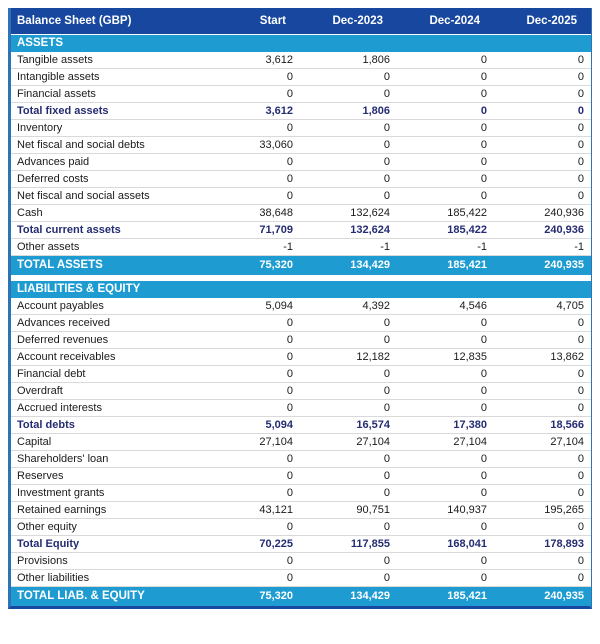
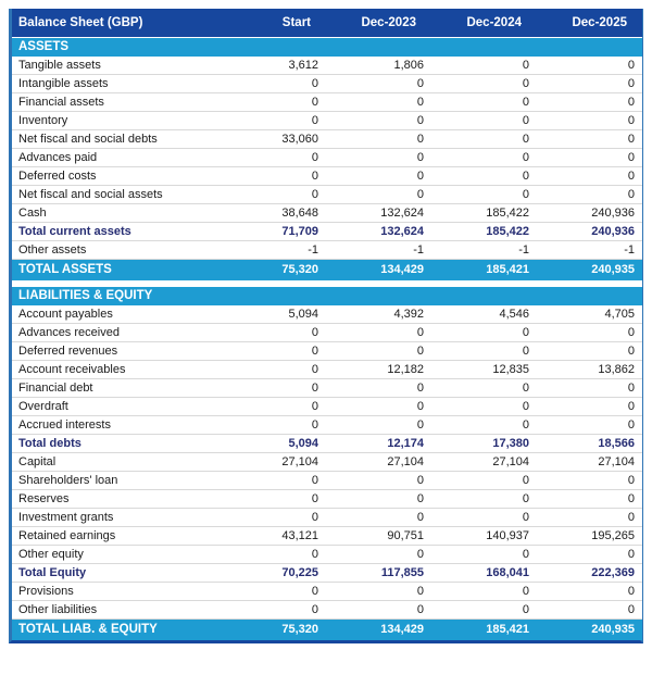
  Balance Sheet (GBP)	Start	Dec-2023	Dec-2024	Dec-2025
  ASSETS
  Tangible assets	3,612	1,806	0	0
  Intangible assets	0	0	0	0
  Financial assets	0	0	0	0
- Total fixed assets	3,612	1,806	0	0
  Inventory	0	0	0	0
  Net fiscal and social debts	33,060	0	0	0
  Advances paid	0	0	0	0
  Deferred costs	0	0	0	0
  Net fiscal and social assets	0	0	0	0
  Cash	38,648	132,624	185,422	240,936
  Total current assets	71,709	132,624	185,422	240,936
  Other assets	-1	-1	-1	-1
  TOTAL ASSETS	75,320	134,429	185,421	240,935
  LIABILITIES & EQUITY
  Account payables	5,094	4,392	4,546	4,705
  Advances received	0	0	0	0
  Deferred revenues	0	0	0	0
  Account receivables	0	12,182	12,835	13,862
  Financial debt	0	0	0	0
  Overdraft	0	0	0	0
  Accrued interests	0	0	0	0
- Total debts	5,094	16,574	17,380	18,566
+ Total debts	5,094	12,174	17,380	18,566
  Capital	27,104	27,104	27,104	27,104
  Shareholders' loan	0	0	0	0
  Reserves	0	0	0	0
  Investment grants	0	0	0	0
  Retained earnings	43,121	90,751	140,937	195,265
  Other equity	0	0	0	0
- Total Equity	70,225	117,855	168,041	178,893
+ Total Equity	70,225	117,855	168,041	222,369
  Provisions	0	0	0	0
  Other liabilities	0	0	0	0
  TOTAL LIAB. & EQUITY	75,320	134,429	185,421	240,935
